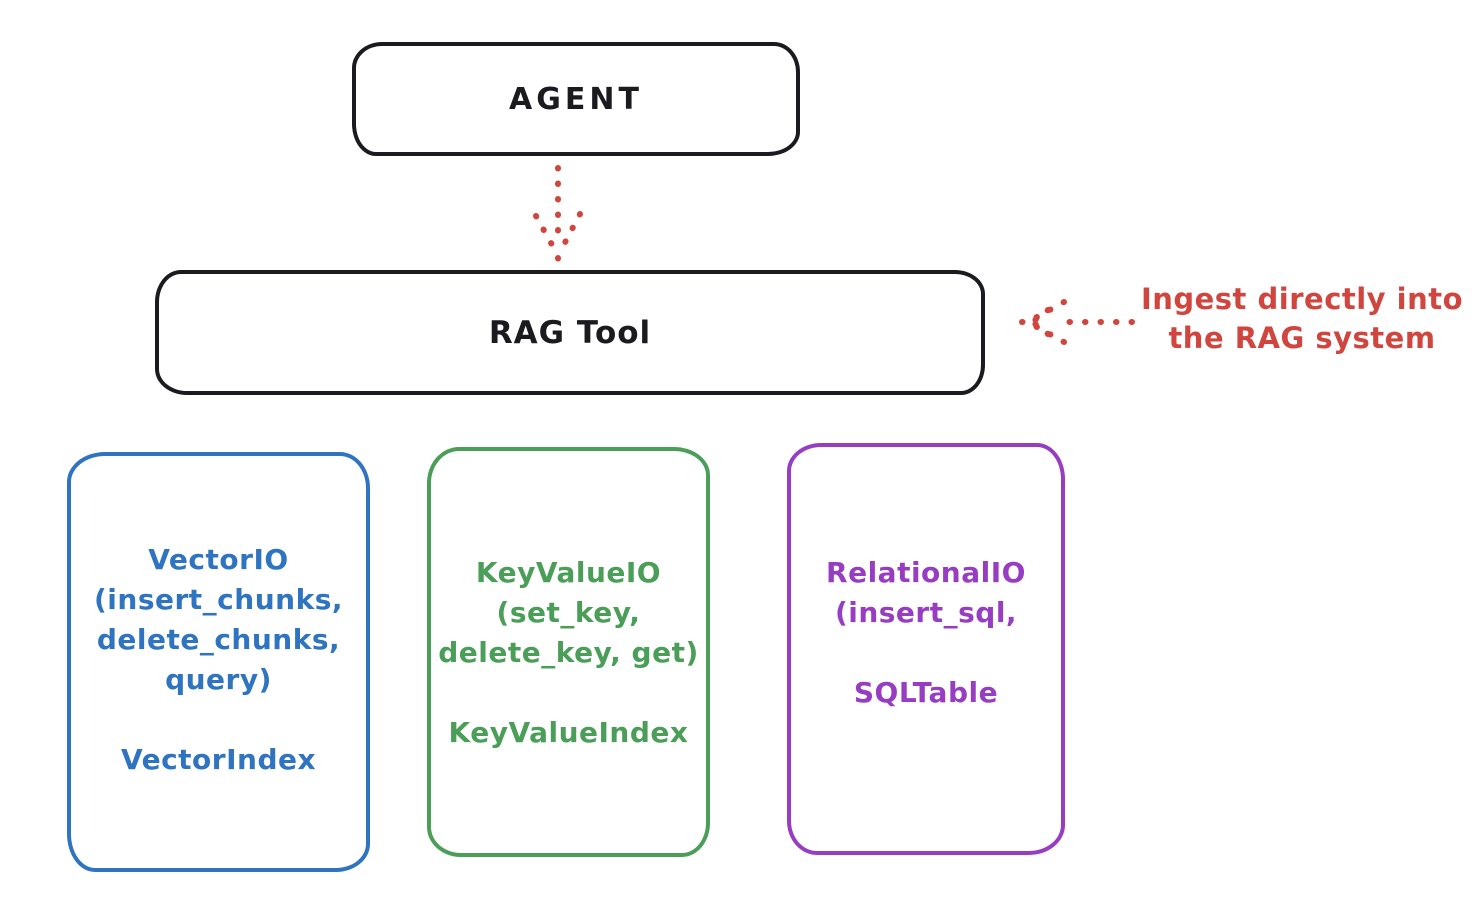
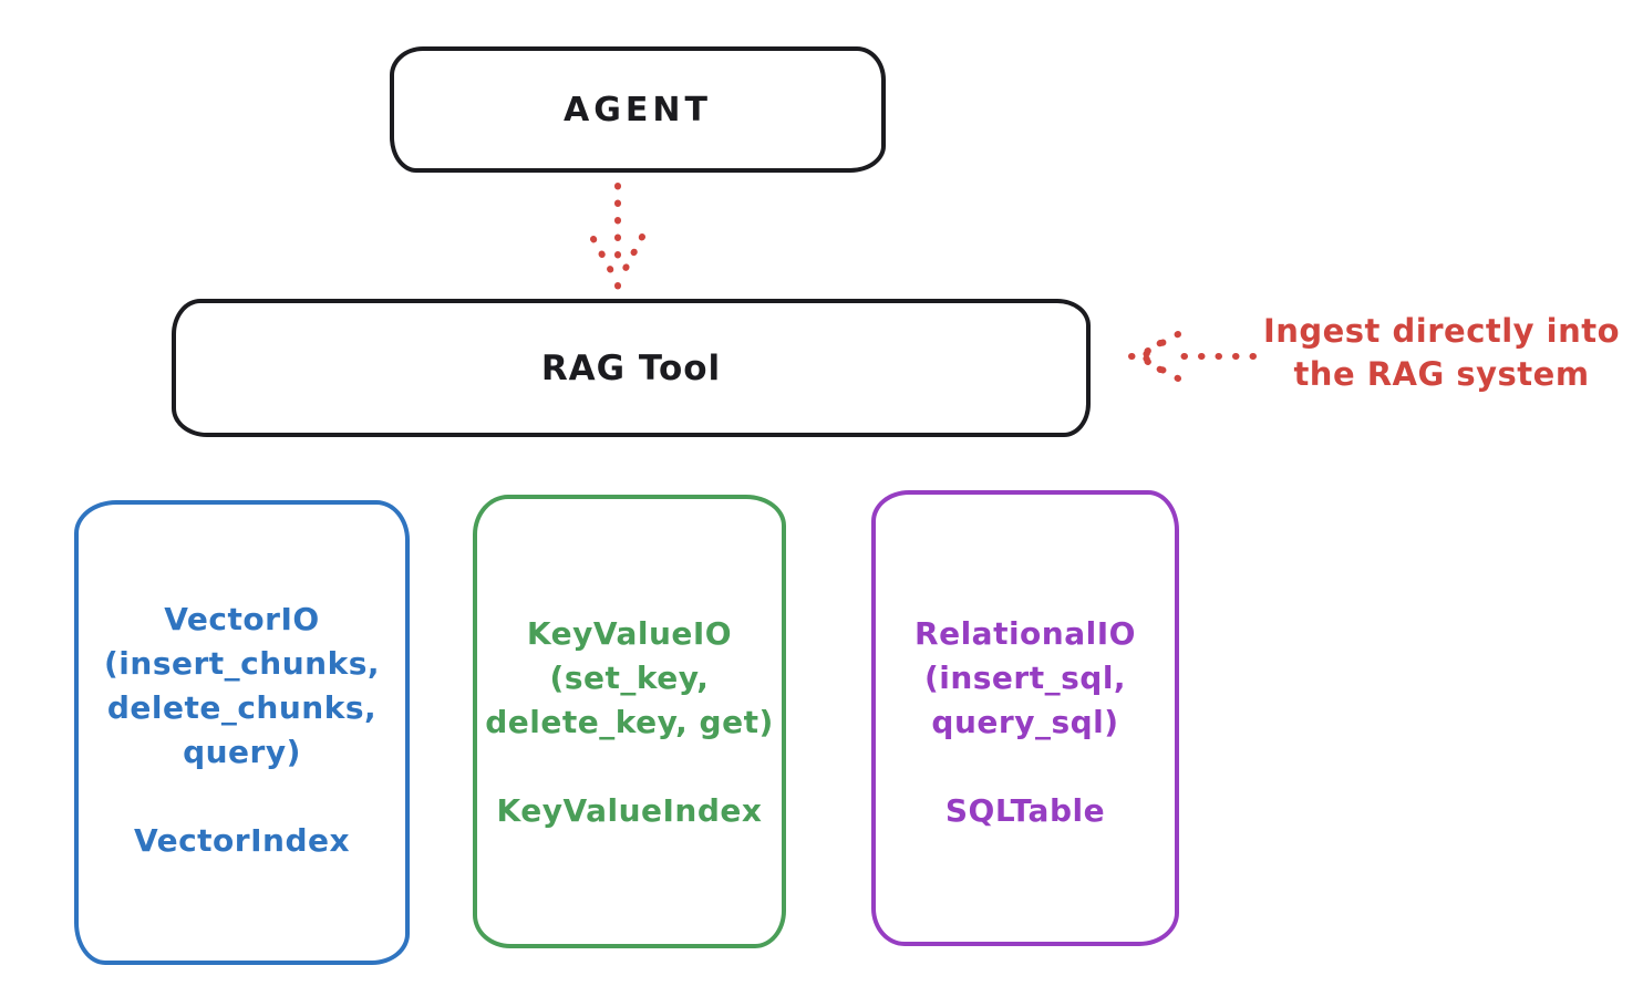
  AGENT
  RAG Tool
  Ingest directly into
  the RAG system
  VectorIO
  (insert_chunks,
  delete_chunks,
  query)
  VectorIndex
  KeyValueIO
  (set_key,
  delete_key, get)
  KeyValueIndex
  RelationalIO
  (insert_sql,
+ query_sql)
  SQLTable
